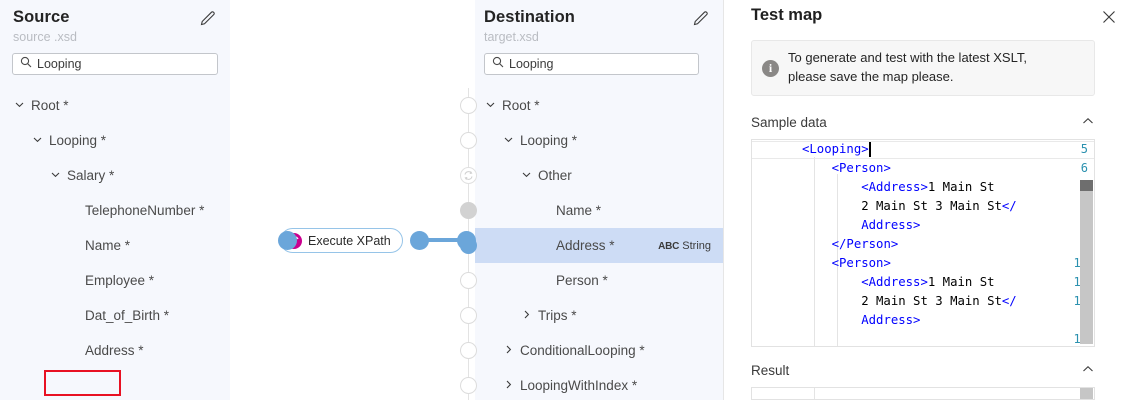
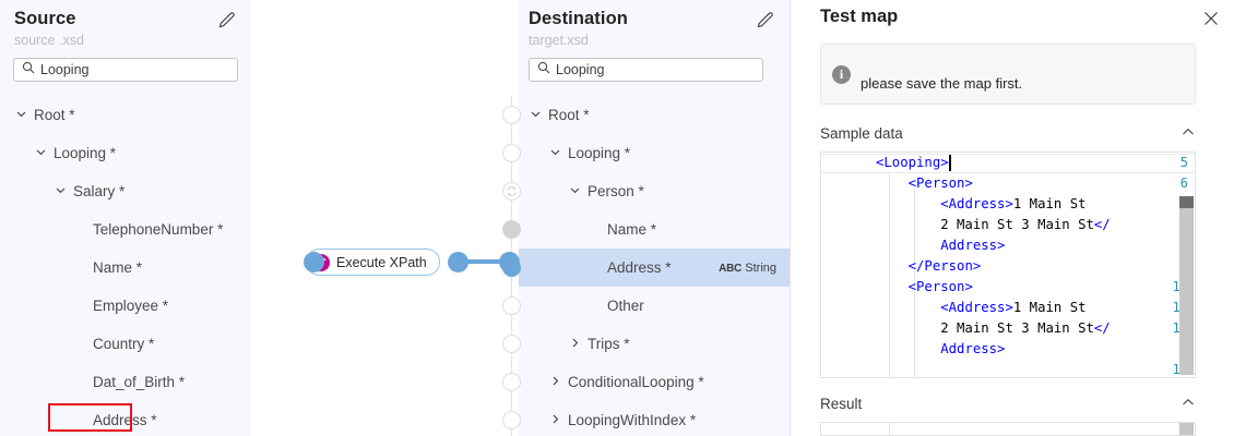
  Source
  source .xsd
  Looping
  Root *
  Looping *
  Salary *
  TelephoneNumber *
  Name *
  Employee *
+ Country *
  Dat_of_Birth *
  Address *
  Execute XPath
  Destination
  target.xsd
  Looping
  Root *
  Looping *
- Other
+ Person *
  Name *
  Address *
  ABC String
- Person *
+ Other
  Trips *
  ConditionalLooping *
  LoopingWithIndex *
  Test map
  i
- To generate and test with the latest XSLT,
- please save the map please.
+ please save the map first.
  Sample data
  5
  <Looping>
  6
  <Person>
  <Address>1 Main St
  2 Main St 3 Main St</
  Address>
  </Person>
  <Person>
  <Address>1 Main St
  2 Main St 3 Main St</
  Address>
  Result
